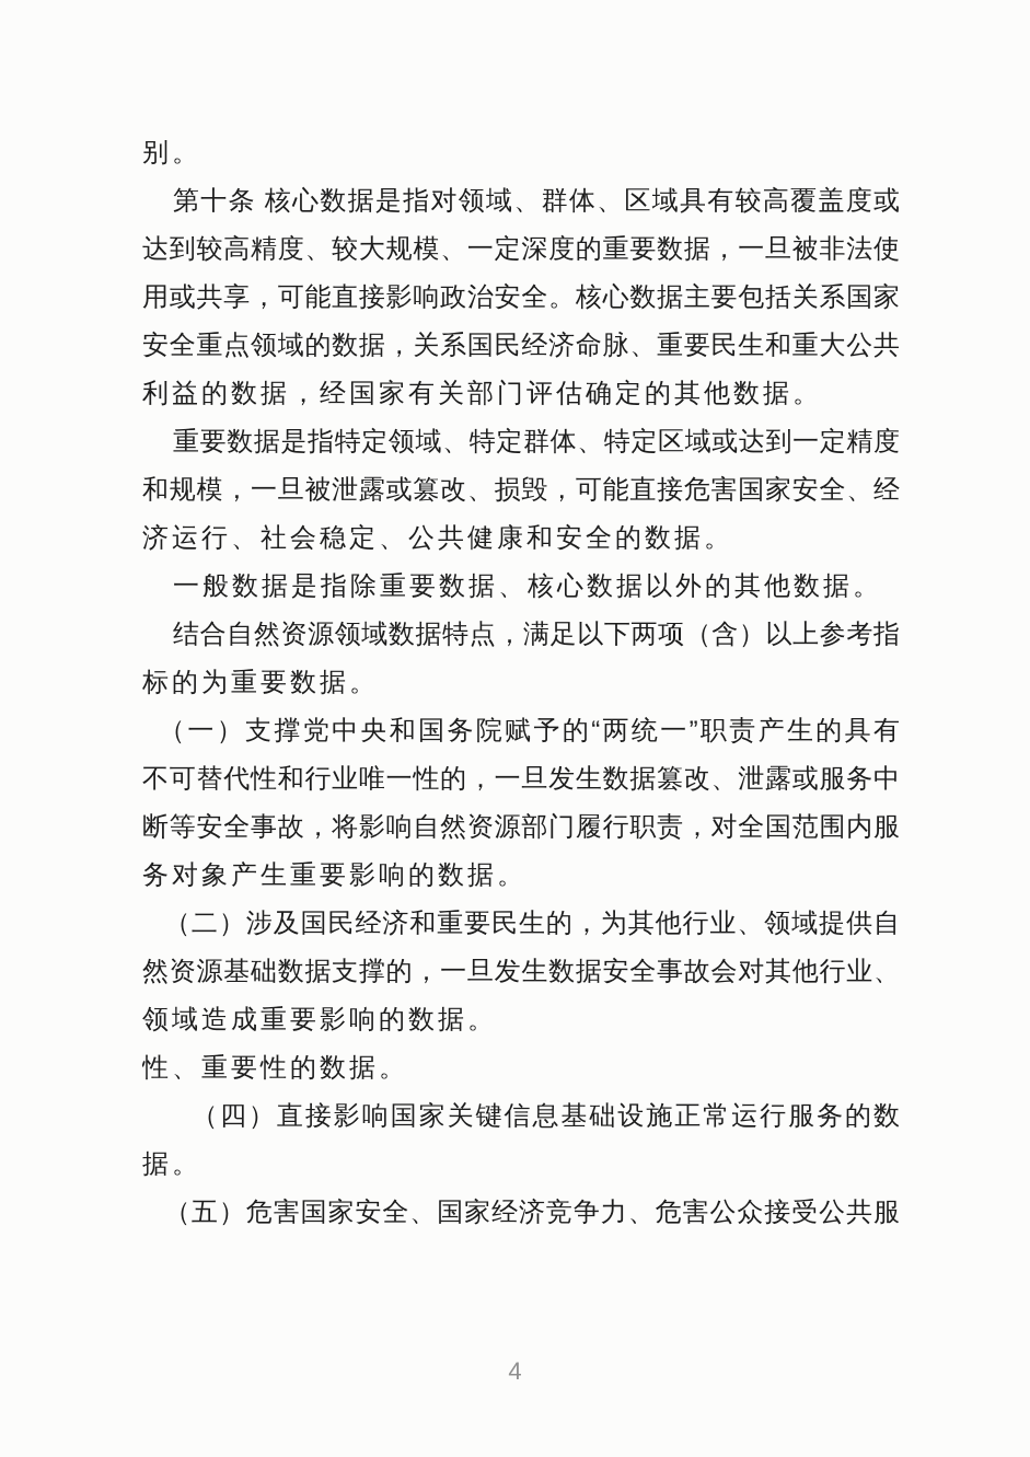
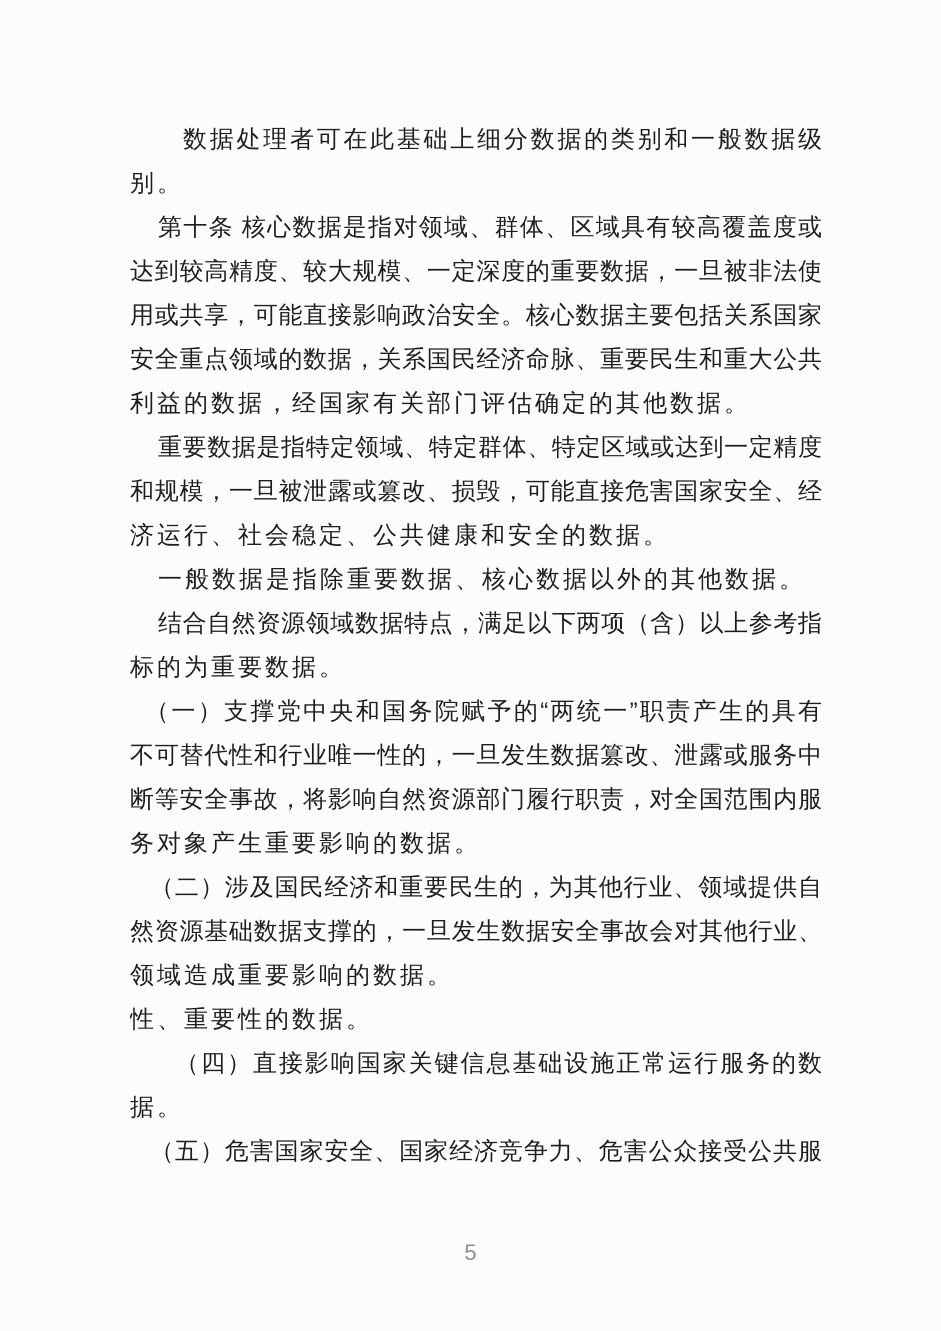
+ 数据处理者可在此基础上细分数据的类别和一般数据级
  别。
  第十条 核心数据是指对领域、群体、区域具有较高覆盖度或
  达到较高精度、较大规模、一定深度的重要数据，一旦被非法使
  用或共享，可能直接影响政治安全。核心数据主要包括关系国家
  安全重点领域的数据，关系国民经济命脉、重要民生和重大公共
  利益的数据，经国家有关部门评估确定的其他数据。
  重要数据是指特定领域、特定群体、特定区域或达到一定精度
  和规模，一旦被泄露或篡改、损毁，可能直接危害国家安全、经
  济运行、社会稳定、公共健康和安全的数据。
  一般数据是指除重要数据、核心数据以外的其他数据。
  结合自然资源领域数据特点，满足以下两项（含）以上参考指
  标的为重要数据。
  （一）支撑党中央和国务院赋予的“两统一”职责产生的具有
  不可替代性和行业唯一性的，一旦发生数据篡改、泄露或服务中
  断等安全事故，将影响自然资源部门履行职责，对全国范围内服
  务对象产生重要影响的数据。
  （二）涉及国民经济和重要民生的，为其他行业、领域提供自
  然资源基础数据支撑的，一旦发生数据安全事故会对其他行业、
  领域造成重要影响的数据。
  性、重要性的数据。
  （四）直接影响国家关键信息基础设施正常运行服务的数
  据。
  （五）危害国家安全、国家经济竞争力、危害公众接受公共服
- 4
+ 5
